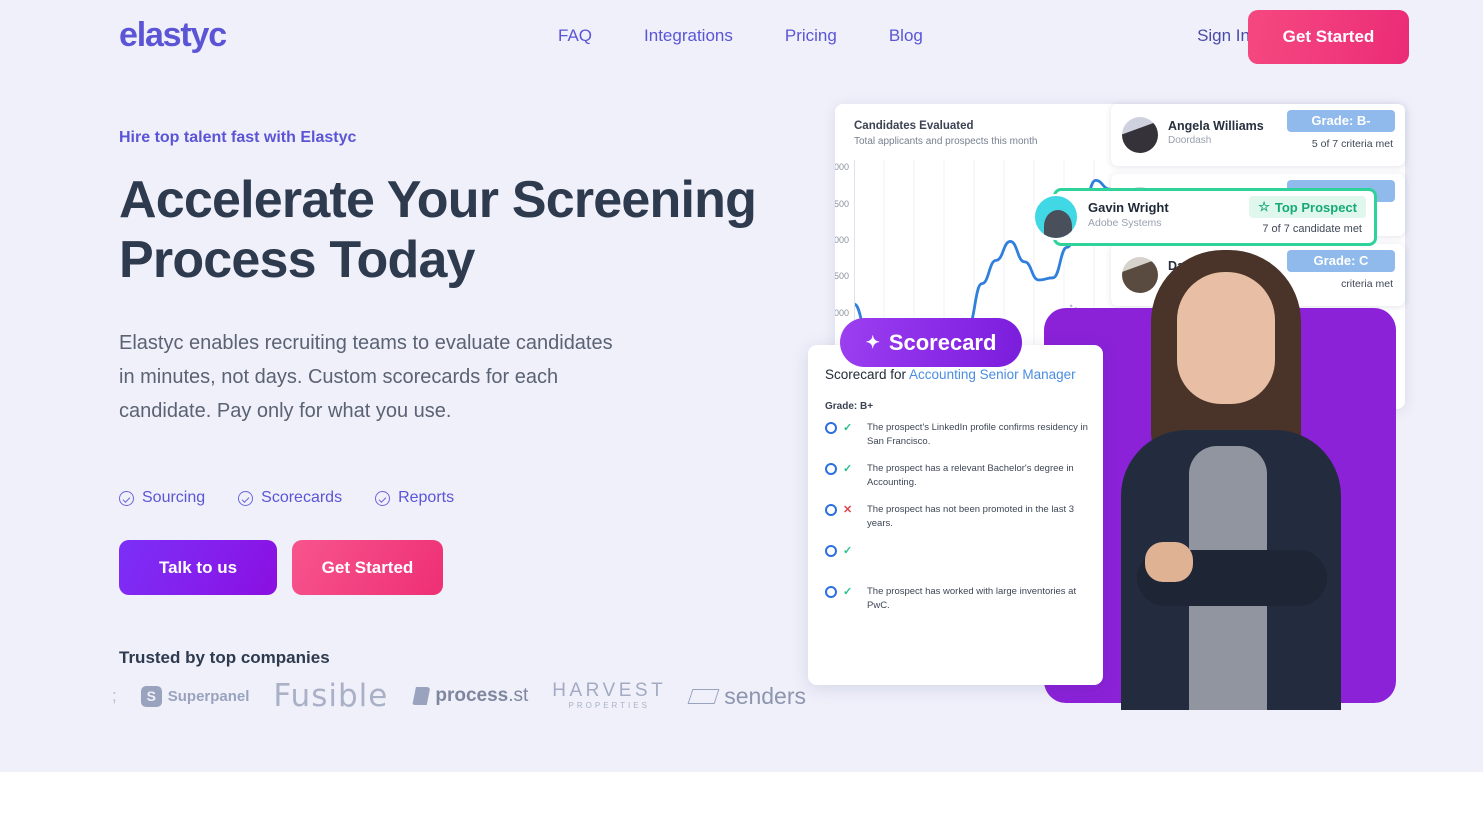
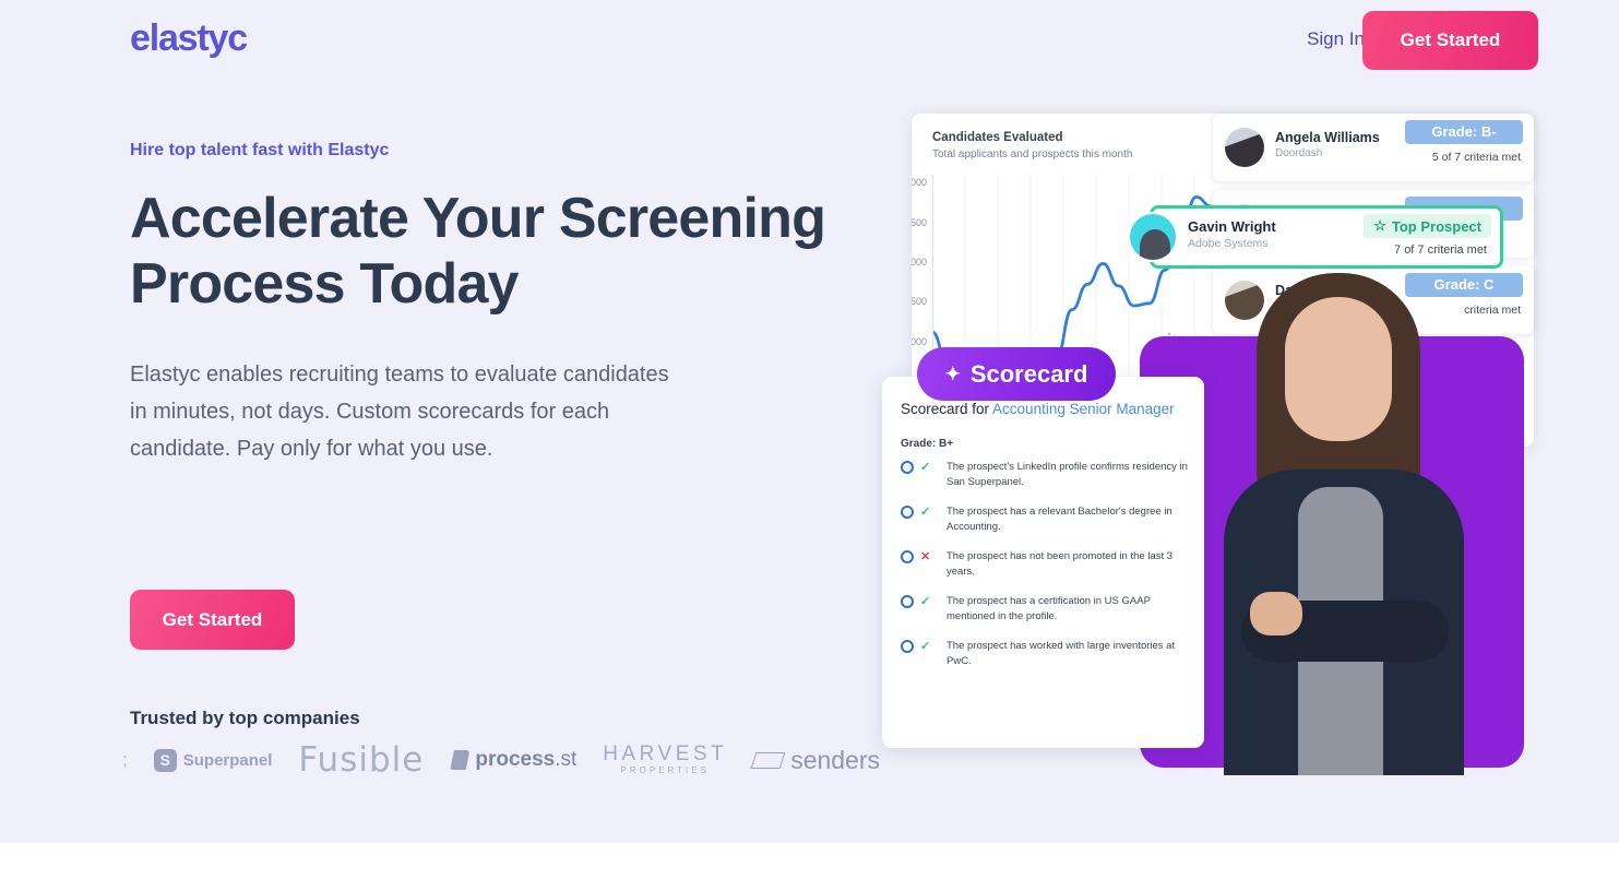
  elastyc
- FAQ
- Integrations
- Pricing
- Blog
  Sign In
  Get Started
  Hire top talent fast with Elastyc
  Accelerate Your Screening Process Today
  Elastyc enables recruiting teams to evaluate candidates in minutes, not days. Custom scorecards for each candidate. Pay only for what you use.
- Sourcing
- Scorecards
- Reports
- Talk to us
  Get Started
  Trusted by top companies
  ;
  Superpanel
  Fusible
  process.st
  HARVEST
  PROPERTIES
  senders
  Candidates Evaluated
  Total applicants and prospects this month
  000
  500
  000
  500
  000
  Angela Williams
  Doordash
  Grade: B-
  5 of 7 criteria met
  Grade: C
  criteria met
  Gavin Wright
  Adobe Systems
  ☆
  Top Prospect
- 7 of 7 candidate met
+ 7 of 7 criteria met
  ✦
  Scorecard
  Scorecard for Accounting Senior Manager
  Grade: B+
  ✓
- The prospect's LinkedIn profile confirms residency in San Francisco.
+ The prospect's LinkedIn profile confirms residency in San Superpanel.
  ✓
  The prospect has a relevant Bachelor's degree in Accounting.
  ✕
  The prospect has not been promoted in the last 3 years.
  ✓
+ The prospect has a certification in US GAAP mentioned in the profile.
  ✓
  The prospect has worked with large inventories at PwC.
